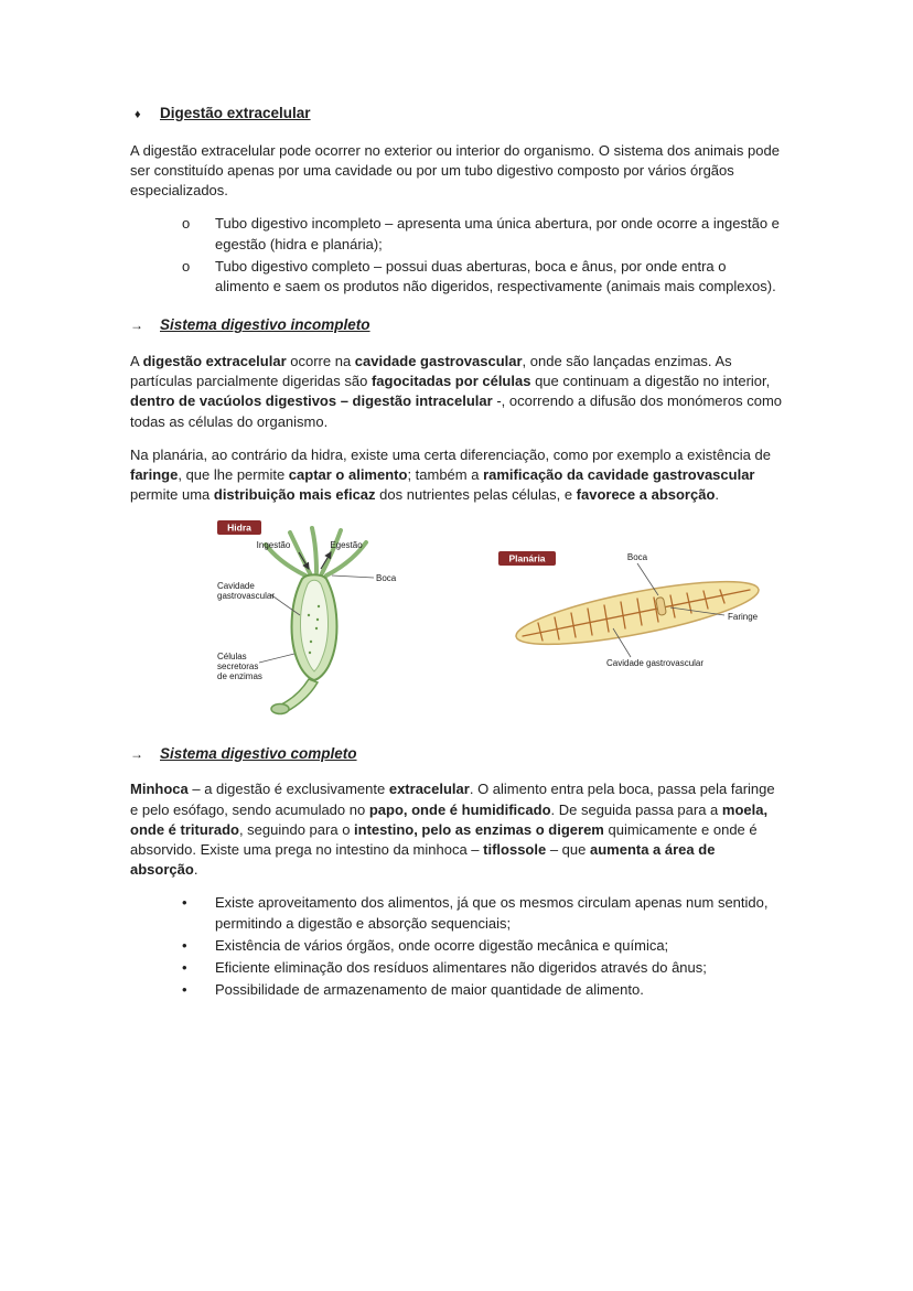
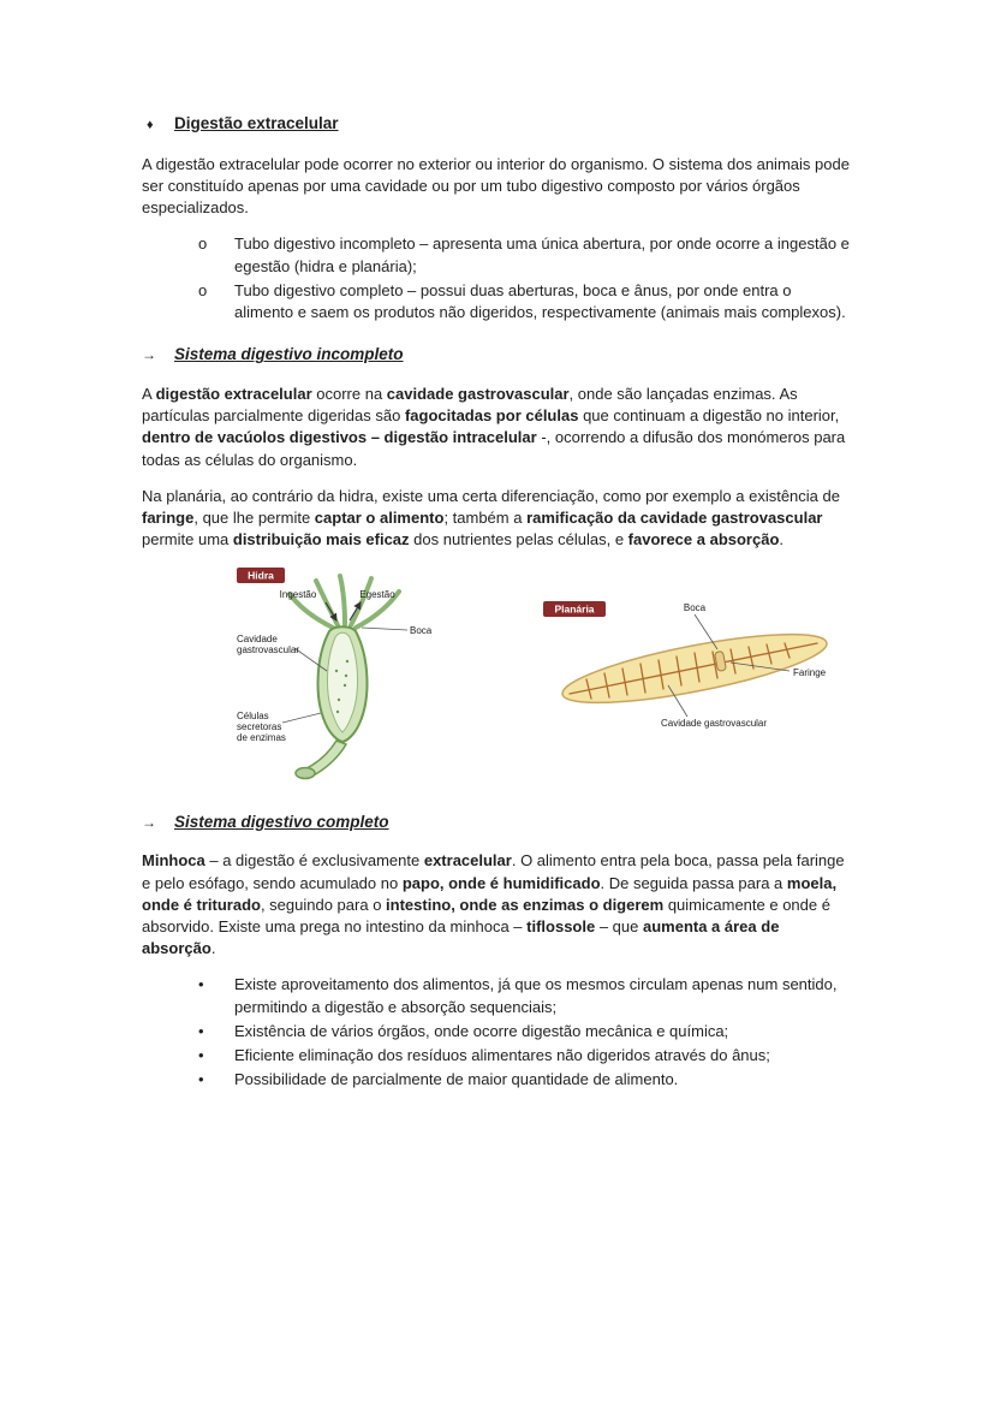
  ♦
  Digestão extracelular
  A digestão extracelular pode ocorrer no exterior ou interior do organismo. O sistema dos animais pode ser constituído apenas por uma cavidade ou por um tubo digestivo composto por vários órgãos especializados.
  o
  Tubo digestivo incompleto – apresenta uma única abertura, por onde ocorre a ingestão e egestão (hidra e planária);
  o
  Tubo digestivo completo – possui duas aberturas, boca e ânus, por onde entra o alimento e saem os produtos não digeridos, respectivamente (animais mais complexos).
  →
  Sistema digestivo incompleto
- A digestão extracelular ocorre na cavidade gastrovascular, onde são lançadas enzimas. As partículas parcialmente digeridas são fagocitadas por células que continuam a digestão no interior, dentro de vacúolos digestivos – digestão intracelular -, ocorrendo a difusão dos monómeros como todas as células do organismo.
+ A digestão extracelular ocorre na cavidade gastrovascular, onde são lançadas enzimas. As partículas parcialmente digeridas são fagocitadas por células que continuam a digestão no interior, dentro de vacúolos digestivos – digestão intracelular -, ocorrendo a difusão dos monómeros para todas as células do organismo.
  Na planária, ao contrário da hidra, existe uma certa diferenciação, como por exemplo a existência de faringe, que lhe permite captar o alimento; também a ramificação da cavidade gastrovascular permite uma distribuição mais eficaz dos nutrientes pelas células, e favorece a absorção.
  Hidra
  Ingestão
  Egestão
  Boca
  Cavidade
  gastrovascular
  Células
  secretoras
  de enzimas
  Planária
  Boca
  Faringe
  Cavidade gastrovascular
  →
  Sistema digestivo completo
- Minhoca – a digestão é exclusivamente extracelular. O alimento entra pela boca, passa pela faringe e pelo esófago, sendo acumulado no papo, onde é humidificado. De seguida passa para a moela, onde é triturado, seguindo para o intestino, pelo as enzimas o digerem quimicamente e onde é absorvido. Existe uma prega no intestino da minhoca – tiflossole – que aumenta a área de absorção.
+ Minhoca – a digestão é exclusivamente extracelular. O alimento entra pela boca, passa pela faringe e pelo esófago, sendo acumulado no papo, onde é humidificado. De seguida passa para a moela, onde é triturado, seguindo para o intestino, onde as enzimas o digerem quimicamente e onde é absorvido. Existe uma prega no intestino da minhoca – tiflossole – que aumenta a área de absorção.
  •
  Existe aproveitamento dos alimentos, já que os mesmos circulam apenas num sentido, permitindo a digestão e absorção sequenciais;
  •
  Existência de vários órgãos, onde ocorre digestão mecânica e química;
  •
  Eficiente eliminação dos resíduos alimentares não digeridos através do ânus;
  •
- Possibilidade de armazenamento de maior quantidade de alimento.
+ Possibilidade de parcialmente de maior quantidade de alimento.
